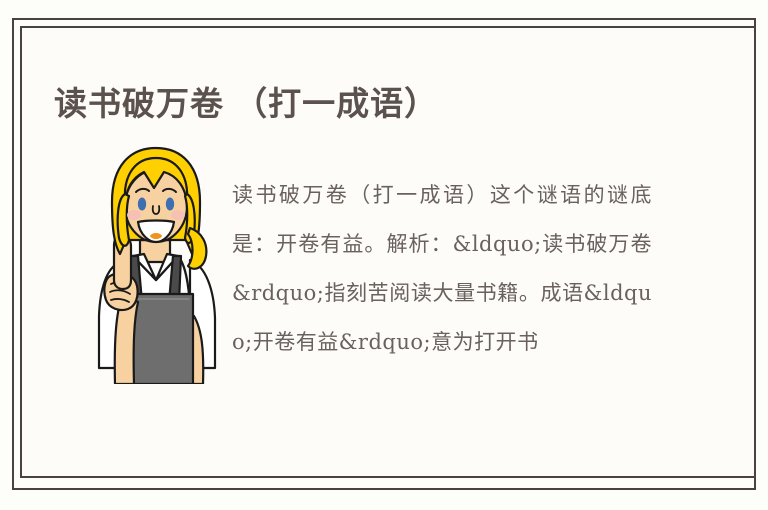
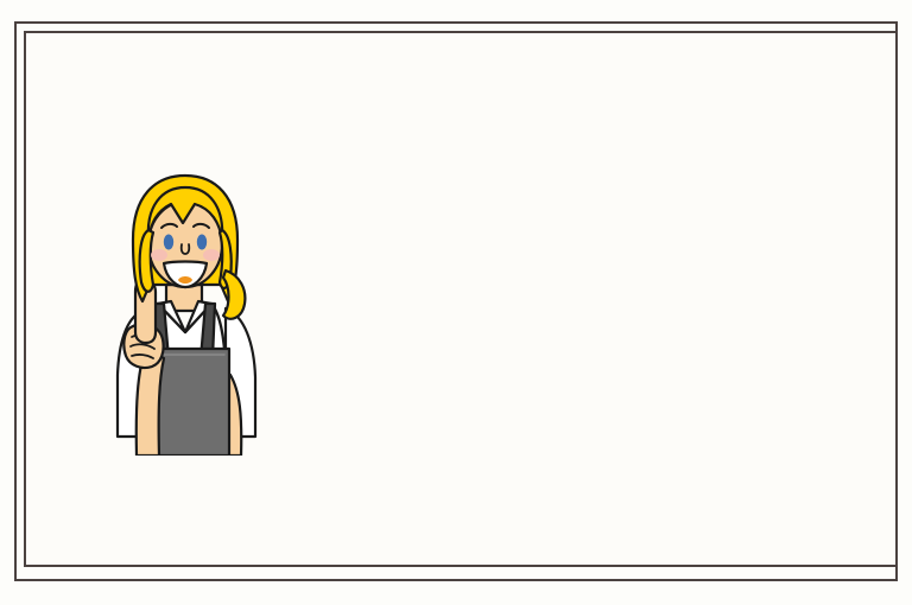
- 读书破万卷 （打一成语）
- 读书破万卷（打一成语）这个谜语的谜底是：开卷有益。解析：&ldquo;读书破万卷&rdquo;指刻苦阅读大量书籍。成语&ldquo;开卷有益&rdquo;意为打开书
